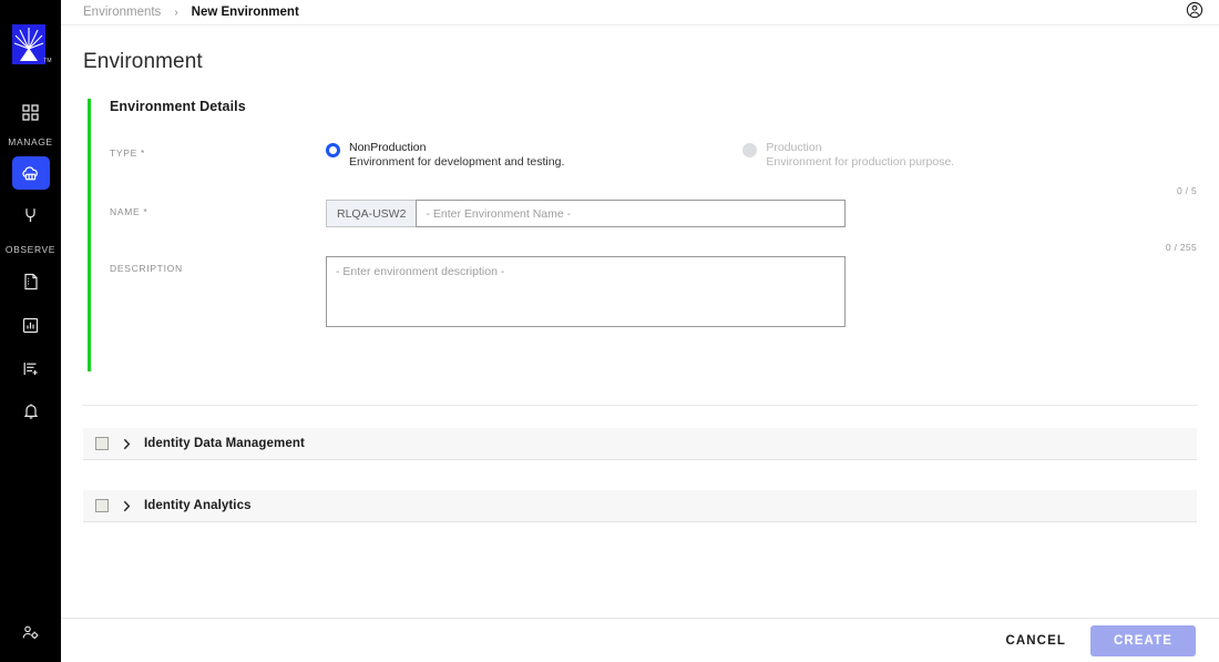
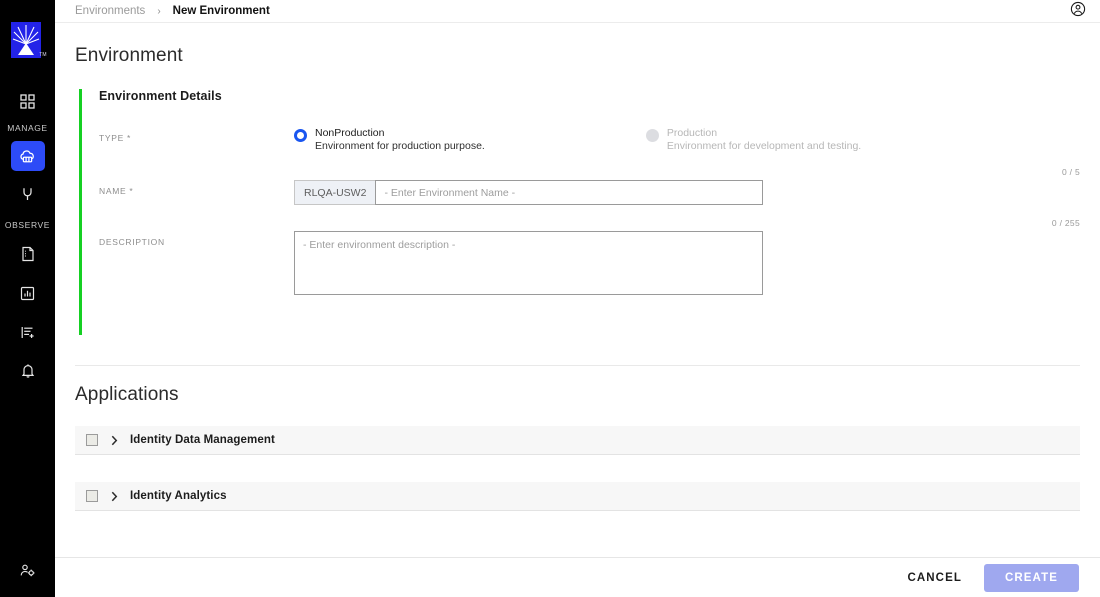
  MANAGE
  OBSERVE
  Environments
  ›
  New Environment
  Environment
  Environment Details
  TYPE *
  NonProduction
- Environment for development and testing.
+ Environment for production purpose.
  Production
- Environment for production purpose.
+ Environment for development and testing.
  NAME *
  0 / 5
  RLQA-USW2
  - Enter Environment Name -
  DESCRIPTION
  0 / 255
  - Enter environment description -
+ Applications
  Identity Data Management
  Identity Analytics
  CANCEL
  CREATE
